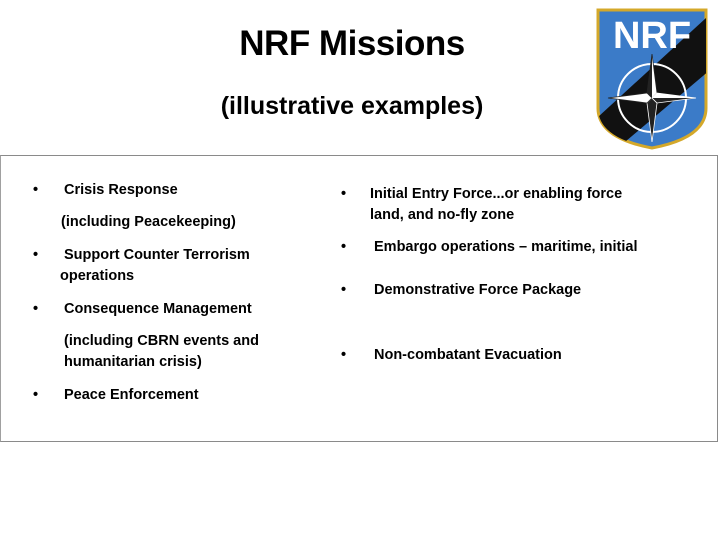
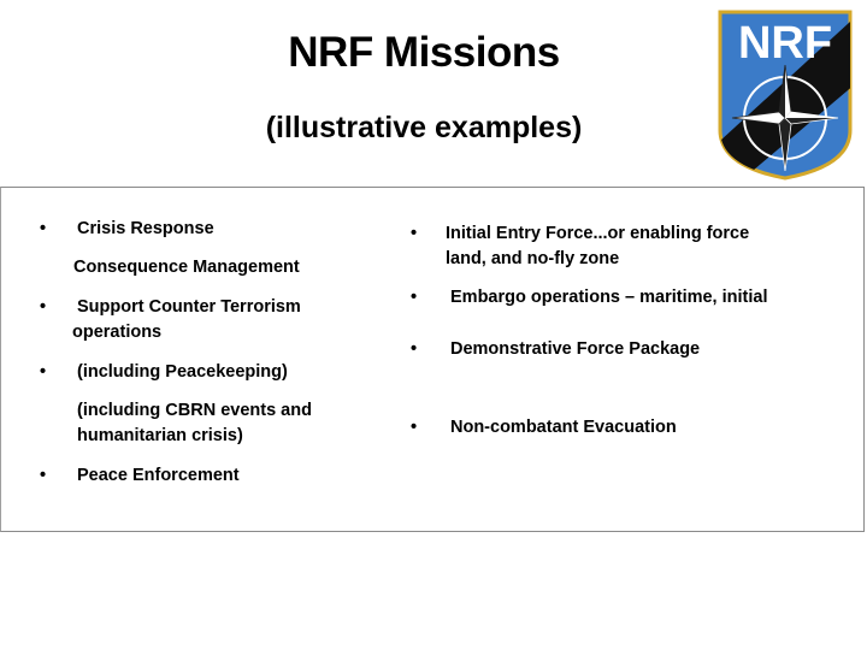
  NRF Missions
  (illustrative examples)
  NRF
  •
  Crisis Response
- (including Peacekeeping)
+ Consequence Management
  •
  Support Counter Terrorism
  operations
  •
- Consequence Management
+ (including Peacekeeping)
  (including CBRN events and
  humanitarian crisis)
  •
  Peace Enforcement
  •
  Initial Entry Force...or enabling force
  land, and no-fly zone
  •
  Embargo operations – maritime, initial
  •
  Demonstrative Force Package
  •
  Non-combatant Evacuation
